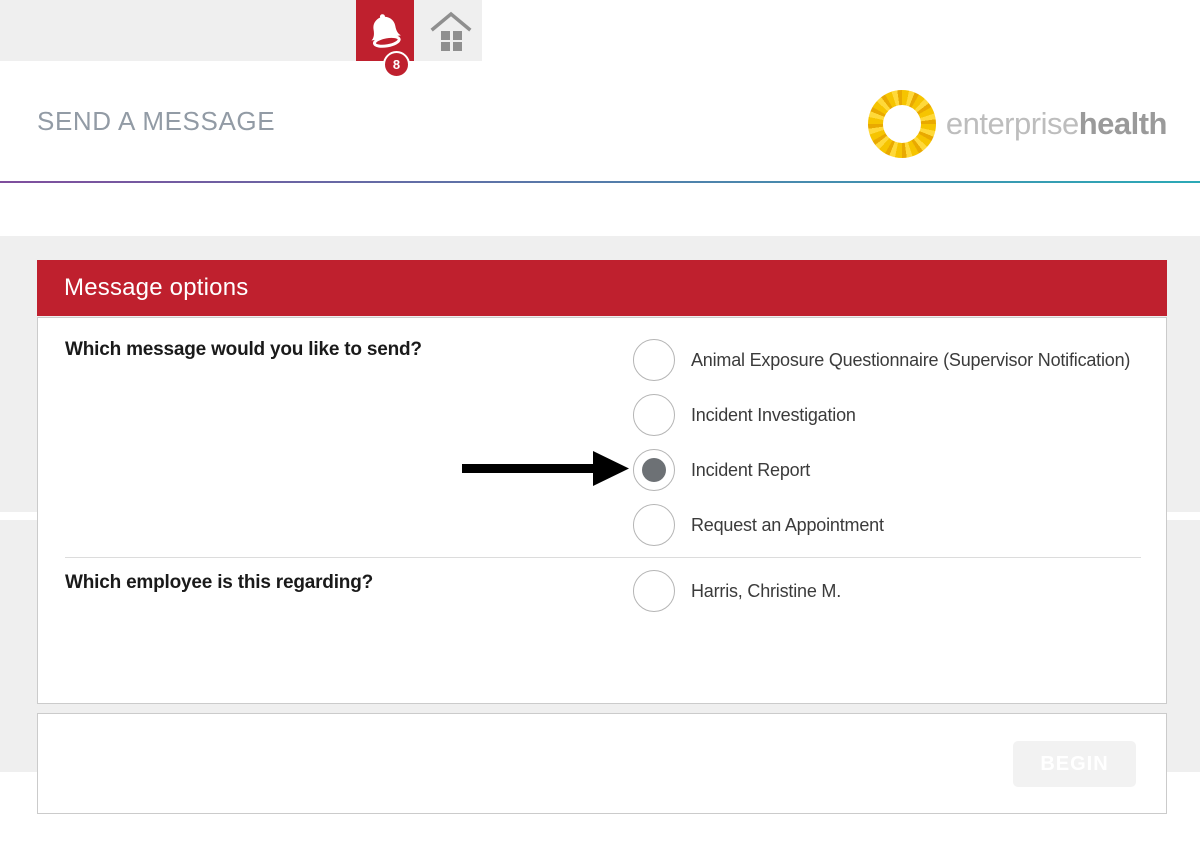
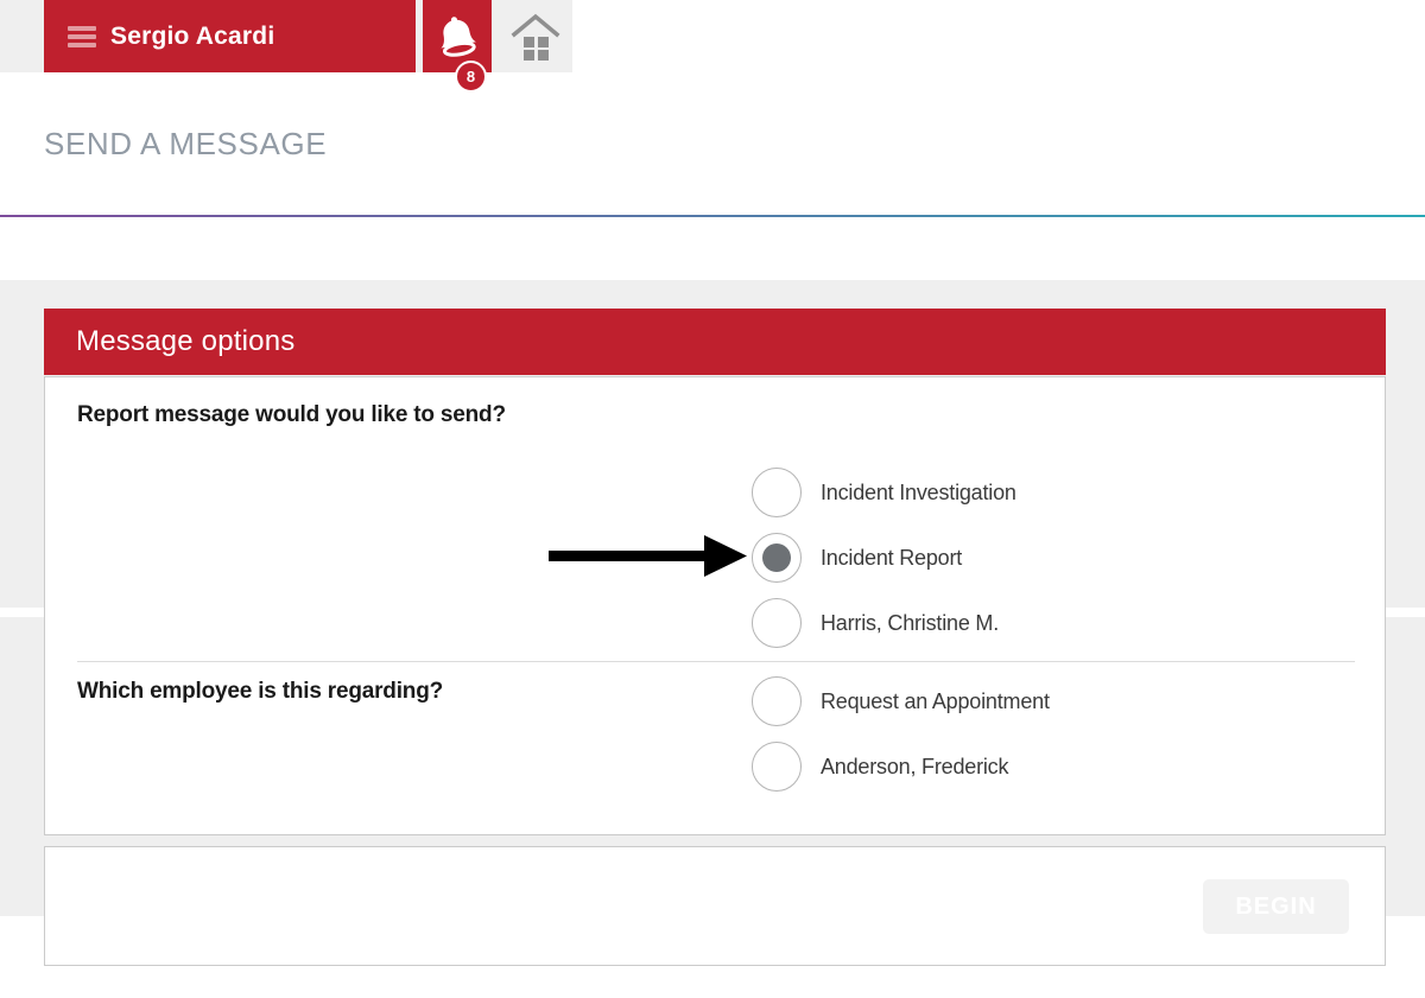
+ Sergio Acardi
  8
  SEND A MESSAGE
- enterprisehealth
  Message options
- Which message would you like to send?
+ Report message would you like to send?
- Animal Exposure Questionnaire (Supervisor Notification)
  Incident Investigation
  Incident Report
- Request an Appointment
+ Harris, Christine M.
  Which employee is this regarding?
- Harris, Christine M.
+ Request an Appointment
+ Anderson, Frederick
